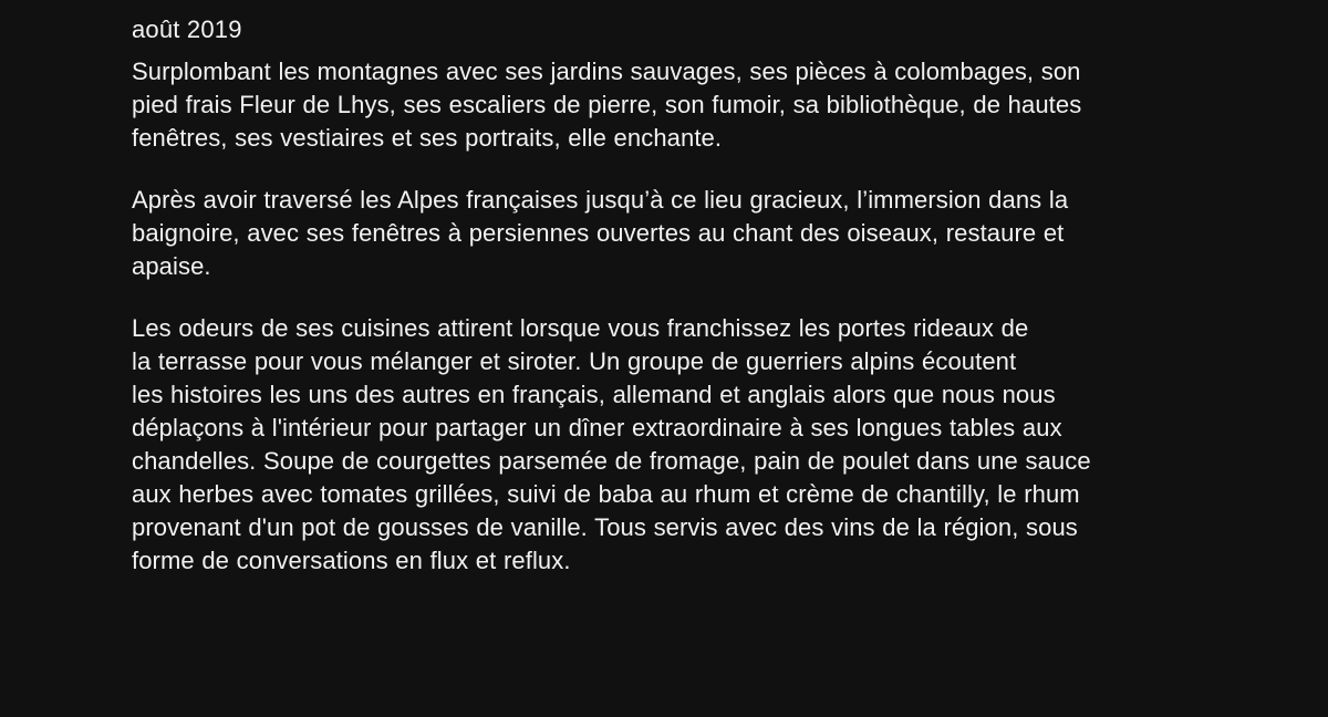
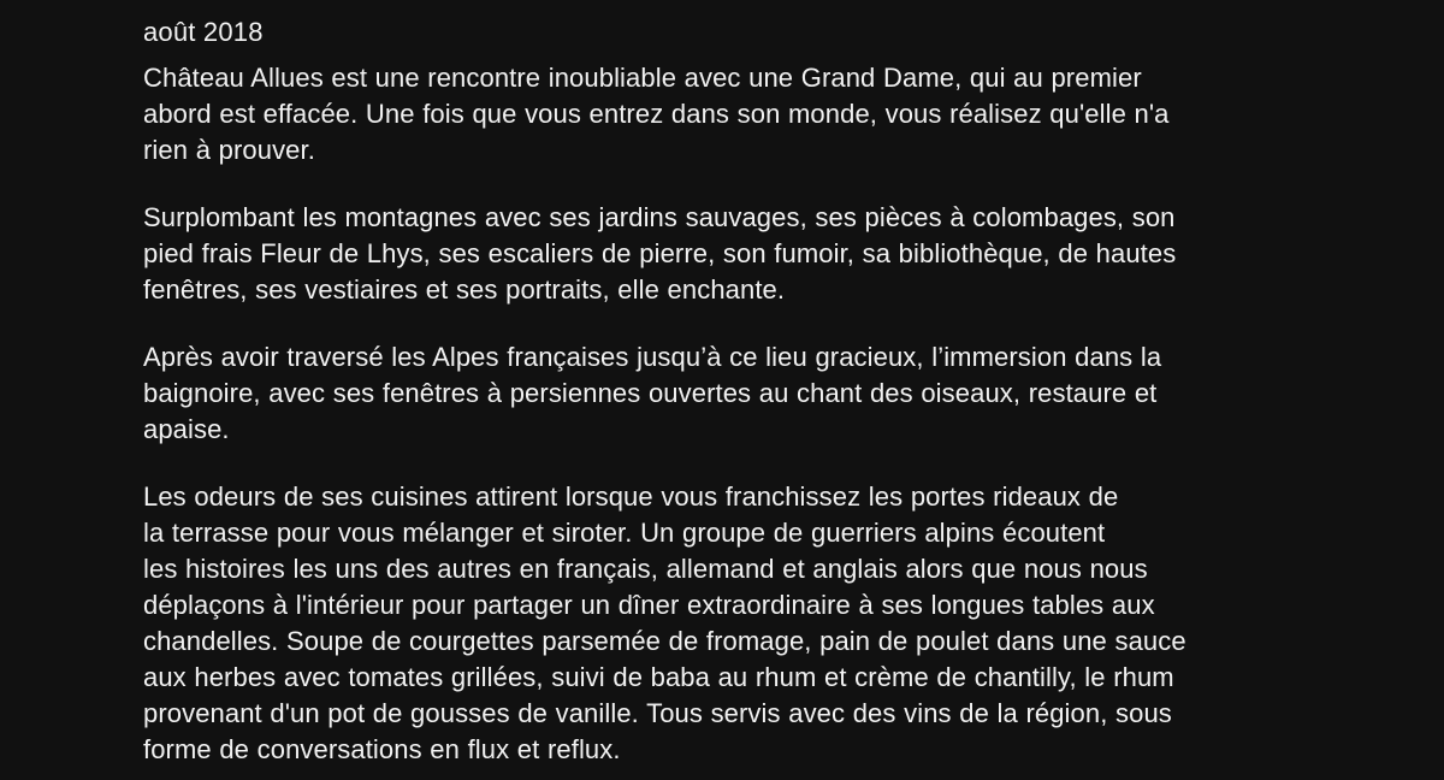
- août 2019
+ août 2018
+ Château Allues est une rencontre inoubliable avec une Grand Dame, qui au premier
+ abord est effacée. Une fois que vous entrez dans son monde, vous réalisez qu'elle n'a
+ rien à prouver.
  Surplombant les montagnes avec ses jardins sauvages, ses pièces à colombages, son
  pied frais Fleur de Lhys, ses escaliers de pierre, son fumoir, sa bibliothèque, de hautes
  fenêtres, ses vestiaires et ses portraits, elle enchante.
  Après avoir traversé les Alpes françaises jusqu’à ce lieu gracieux, l’immersion dans la
  baignoire, avec ses fenêtres à persiennes ouvertes au chant des oiseaux, restaure et
  apaise.
  Les odeurs de ses cuisines attirent lorsque vous franchissez les portes rideaux de
  la terrasse pour vous mélanger et siroter. Un groupe de guerriers alpins écoutent
  les histoires les uns des autres en français, allemand et anglais alors que nous nous
  déplaçons à l'intérieur pour partager un dîner extraordinaire à ses longues tables aux
  chandelles. Soupe de courgettes parsemée de fromage, pain de poulet dans une sauce
  aux herbes avec tomates grillées, suivi de baba au rhum et crème de chantilly, le rhum
  provenant d'un pot de gousses de vanille. Tous servis avec des vins de la région, sous
  forme de conversations en flux et reflux.
